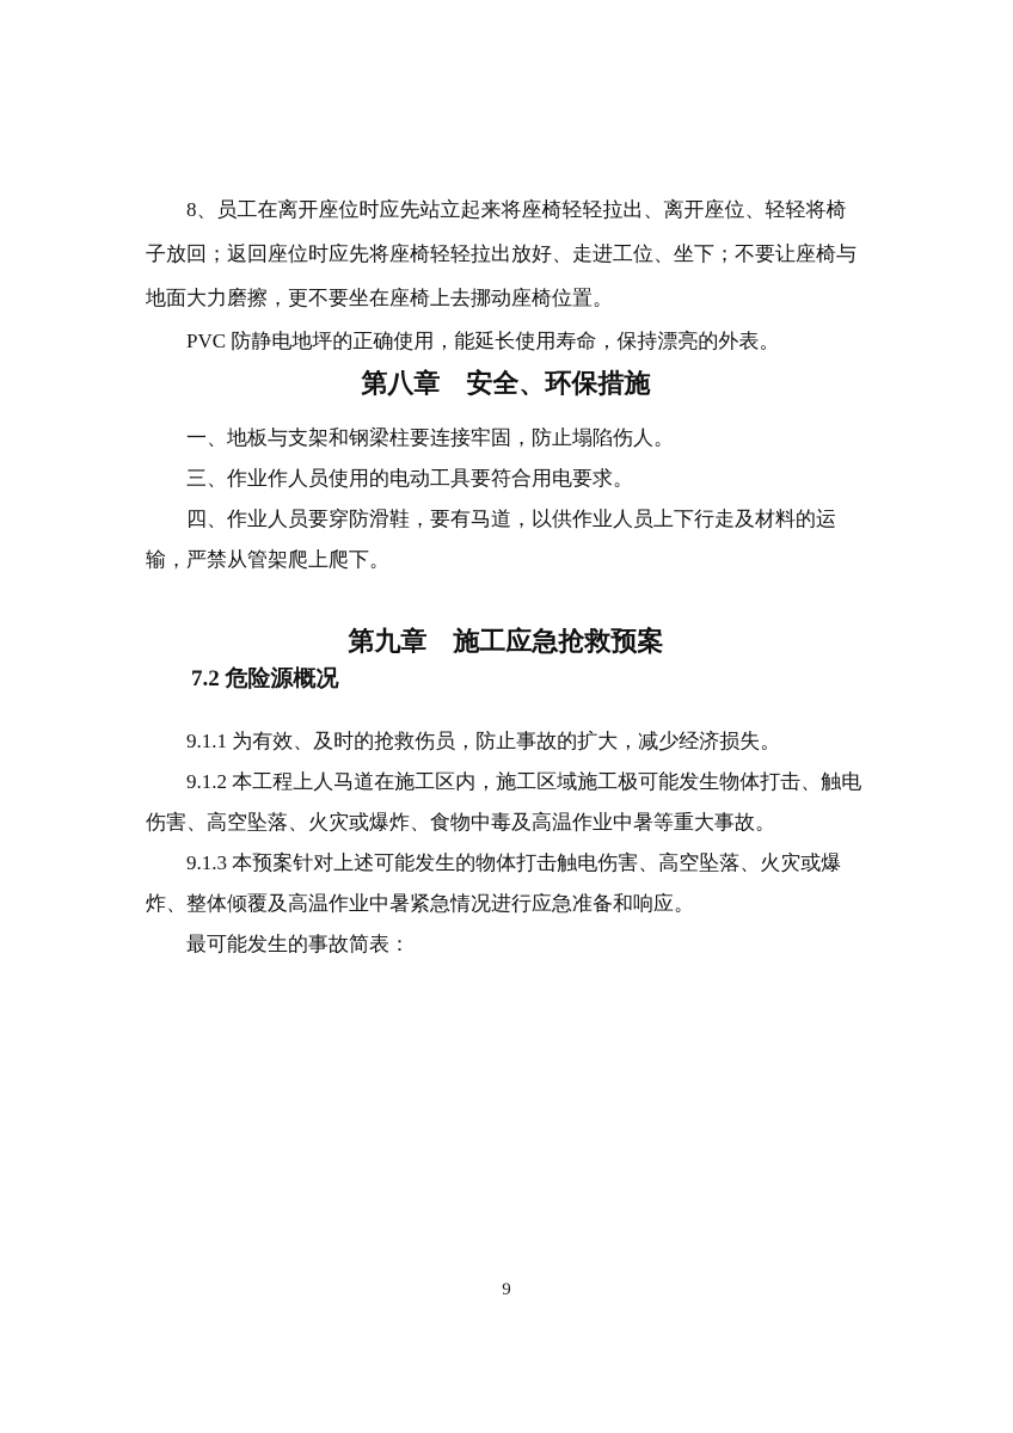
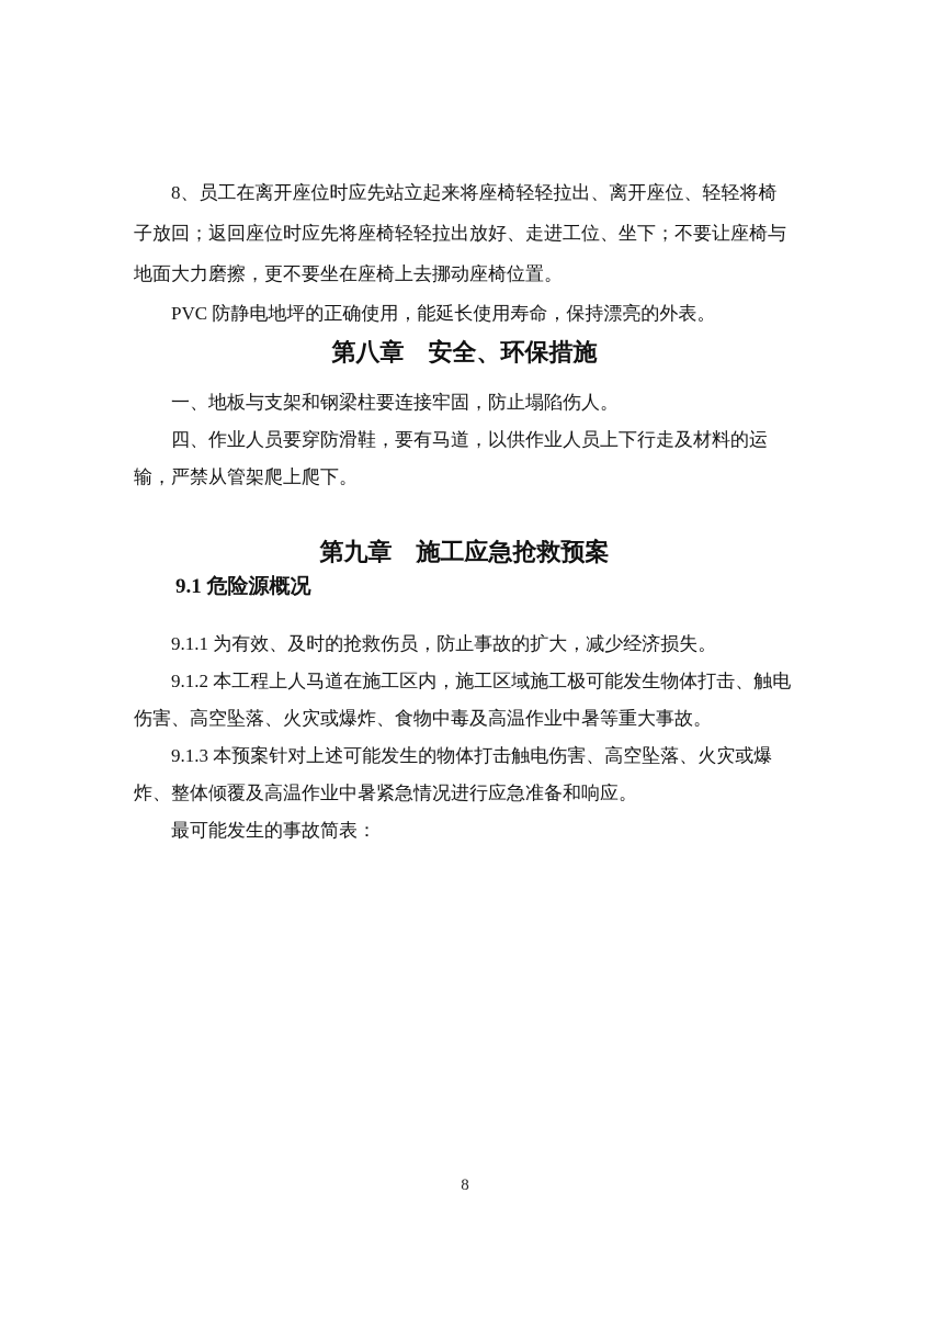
  8、员工在离开座位时应先站立起来将座椅轻轻拉出、离开座位、轻轻将椅子放回；返回座位时应先将座椅轻轻拉出放好、走进工位、坐下；不要让座椅与地面大力磨擦，更不要坐在座椅上去挪动座椅位置。
  PVC 防静电地坪的正确使用，能延长使用寿命，保持漂亮的外表。
  第八章 安全、环保措施
  一、地板与支架和钢梁柱要连接牢固，防止塌陷伤人。
- 三、作业作人员使用的电动工具要符合用电要求。
  四、作业人员要穿防滑鞋，要有马道，以供作业人员上下行走及材料的运输，严禁从管架爬上爬下。
  第九章 施工应急抢救预案
- 7.2 危险源概况
+ 9.1 危险源概况
  9.1.1 为有效、及时的抢救伤员，防止事故的扩大，减少经济损失。
  9.1.2 本工程上人马道在施工区内，施工区域施工极可能发生物体打击、触电伤害、高空坠落、火灾或爆炸、食物中毒及高温作业中暑等重大事故。
  9.1.3 本预案针对上述可能发生的物体打击触电伤害、高空坠落、火灾或爆炸、整体倾覆及高温作业中暑紧急情况进行应急准备和响应。
  最可能发生的事故简表：
- 9
+ 8
